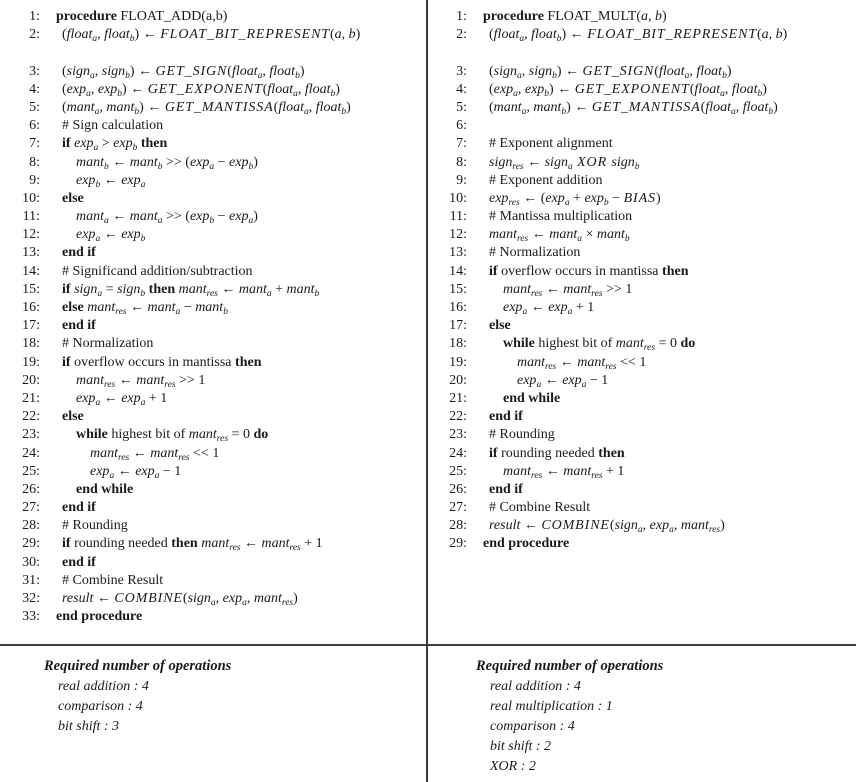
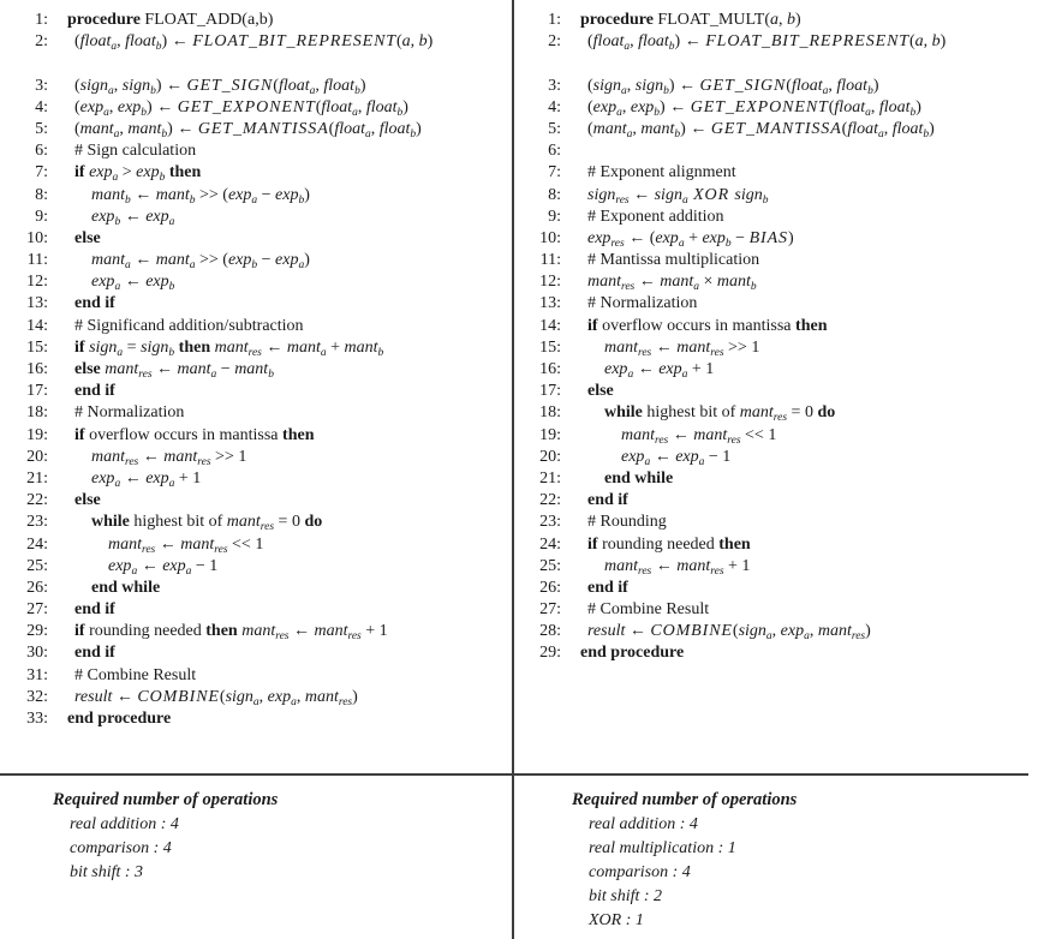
  1: procedure FLOAT_ADD(a,b)
  2: (floata, floatb) ← FLOAT_BIT_REPRESENT(a, b)
  3: (signa, signb) ← GET_SIGN(floata, floatb)
  4: (expa, expb) ← GET_EXPONENT(floata, floatb)
  5: (manta, mantb) ← GET_MANTISSA(floata, floatb)
  6: # Sign calculation
  7: if expa > expb then
  8: mantb ← mantb >> (expa − expb)
  9: expb ← expa
  10: else
  11: manta ← manta >> (expb − expa)
  12: expa ← expb
  13: end if
  14: # Significand addition/subtraction
  15: if signa = signb then mantres ← manta + mantb
  16: else mantres ← manta − mantb
  17: end if
  18: # Normalization
  19: if overflow occurs in mantissa then
  20: mantres ← mantres >> 1
  21: expa ← expa + 1
  22: else
  23: while highest bit of mantres = 0 do
  24: mantres ← mantres << 1
  25: expa ← expa − 1
  26: end while
  27: end if
- 28: # Rounding
  29: if rounding needed then mantres ← mantres + 1
  30: end if
  31: # Combine Result
  32: result ← COMBINE(signa, expa, mantres)
  33: end procedure
  1: procedure FLOAT_MULT(a, b)
  2: (floata, floatb) ← FLOAT_BIT_REPRESENT(a, b)
  3: (signa, signb) ← GET_SIGN(floata, floatb)
  4: (expa, expb) ← GET_EXPONENT(floata, floatb)
  5: (manta, mantb) ← GET_MANTISSA(floata, floatb)
  6:
  7: # Exponent alignment
  8: signres ← signa XOR signb
  9: # Exponent addition
  10: expres ← (expa + expb − BIAS)
  11: # Mantissa multiplication
  12: mantres ← manta × mantb
  13: # Normalization
  14: if overflow occurs in mantissa then
  15: mantres ← mantres >> 1
  16: expa ← expa + 1
  17: else
  18: while highest bit of mantres = 0 do
  19: mantres ← mantres << 1
  20: expa ← expa − 1
  21: end while
  22: end if
  23: # Rounding
  24: if rounding needed then
  25: mantres ← mantres + 1
  26: end if
  27: # Combine Result
  28: result ← COMBINE(signa, expa, mantres)
  29: end procedure
  Required number of operations
  real addition : 4
  comparison : 4
  bit shift : 3
  Required number of operations
  real addition : 4
  real multiplication : 1
  comparison : 4
  bit shift : 2
- XOR : 2
+ XOR : 1
